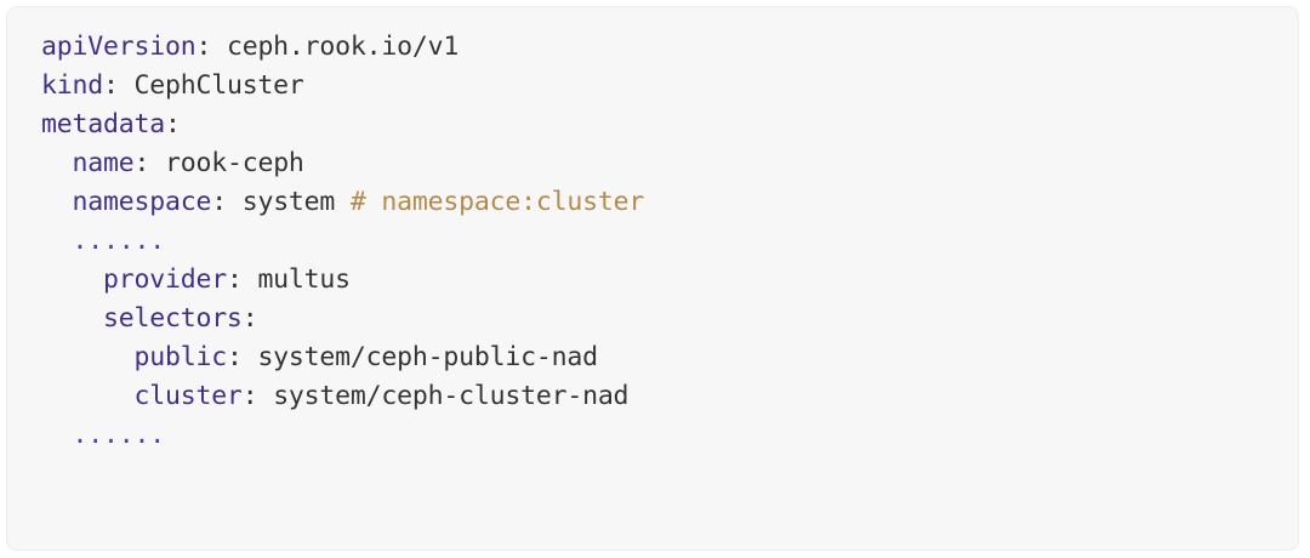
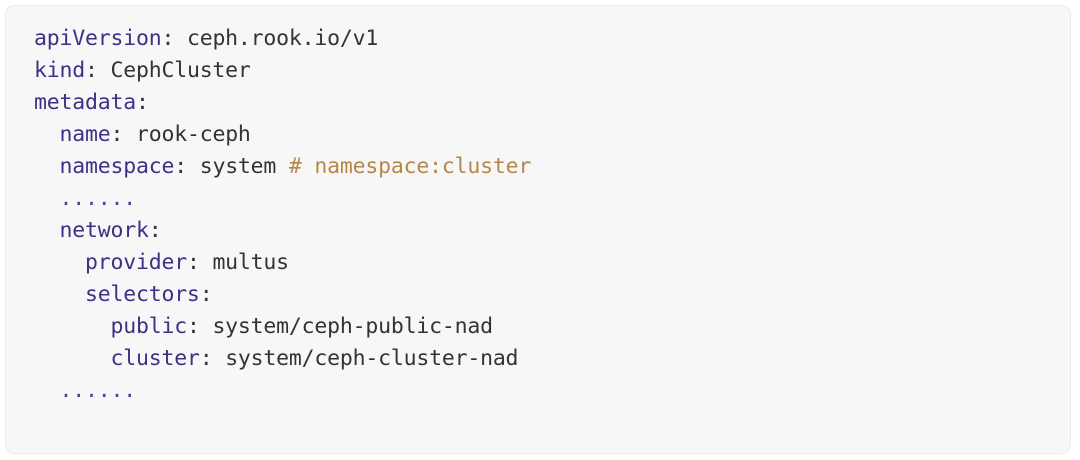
  apiVersion: ceph.rook.io/v1
  kind: CephCluster
  metadata:
  name: rook-ceph
  namespace: system # namespace:cluster
  ......
+ network:
  provider: multus
  selectors:
  public: system/ceph-public-nad
  cluster: system/ceph-cluster-nad
  ......
